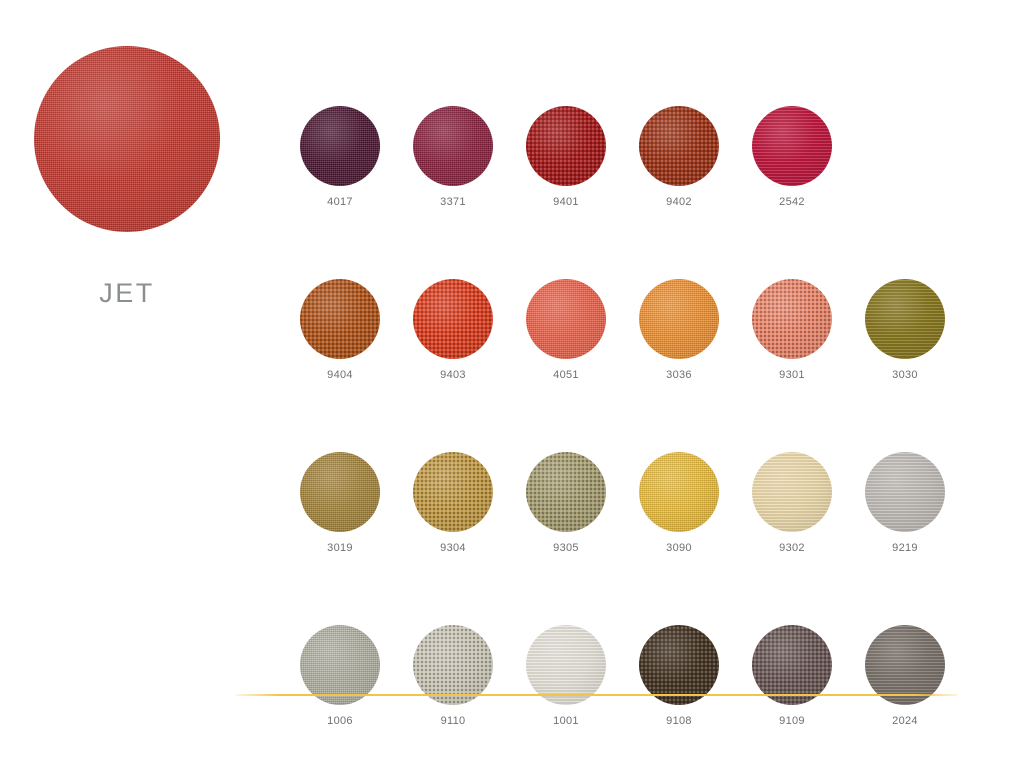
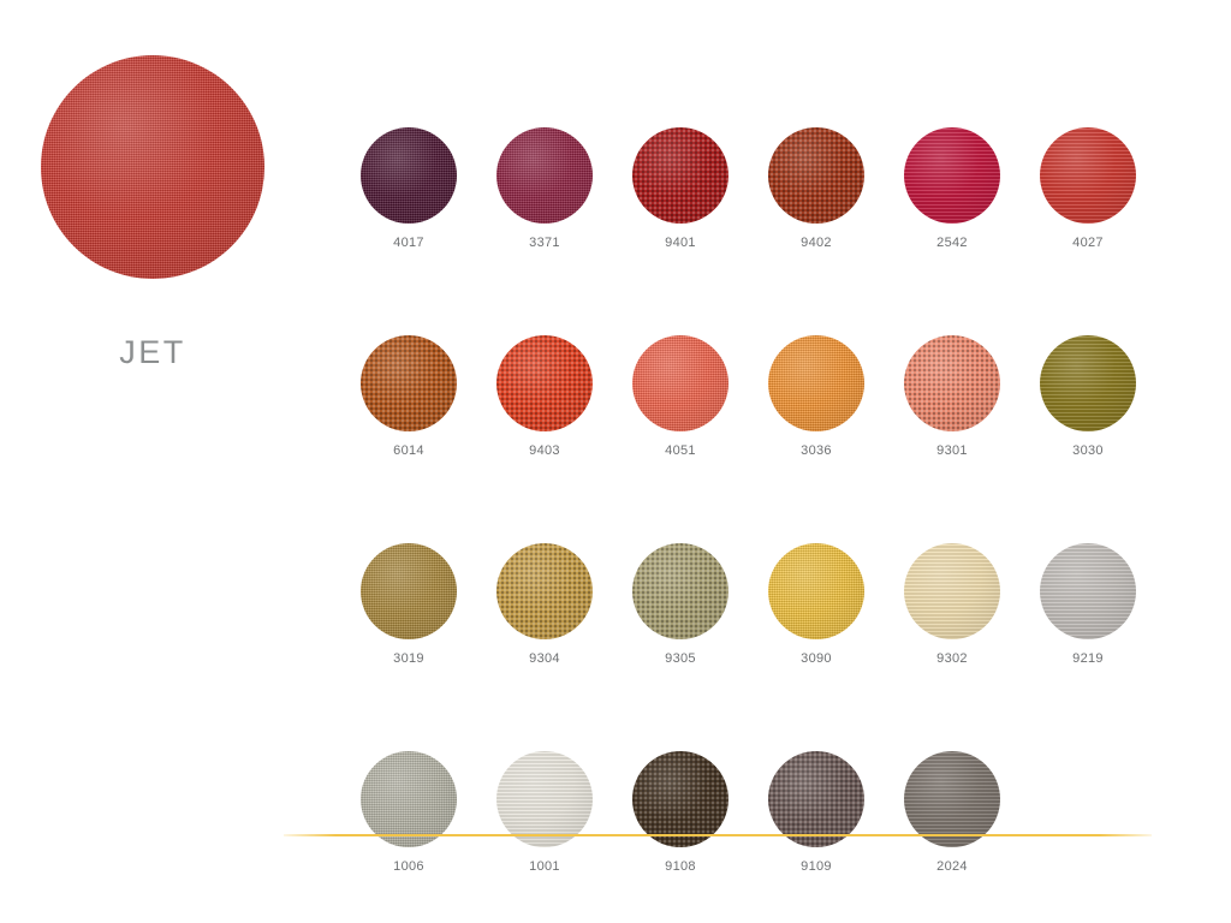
  JET
  4017
  3371
  9401
  9402
  2542
+ 4027
- 9404
+ 6014
  9403
  4051
  3036
  9301
  3030
  3019
  9304
  9305
  3090
  9302
  9219
  1006
- 9110
  1001
  9108
  9109
  2024
